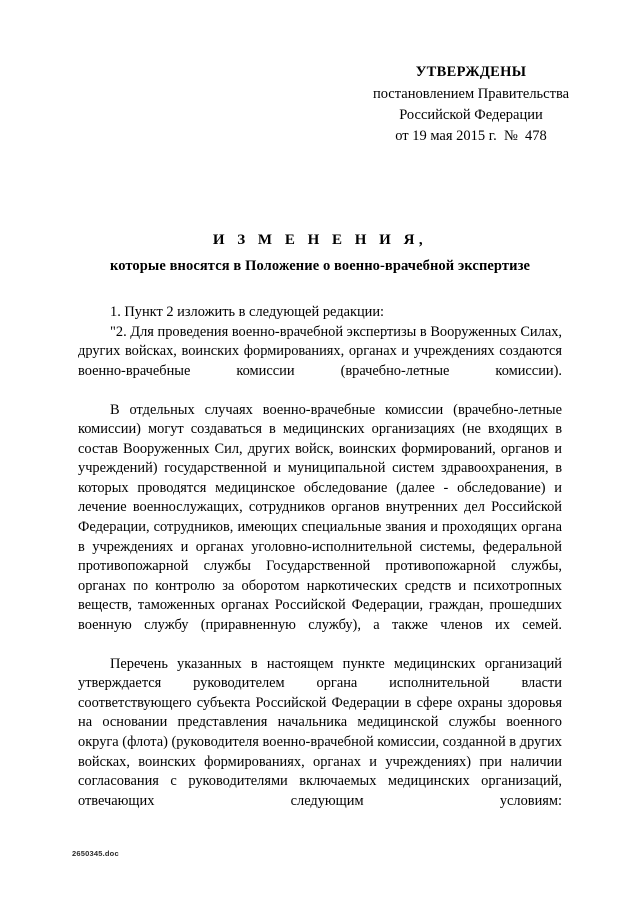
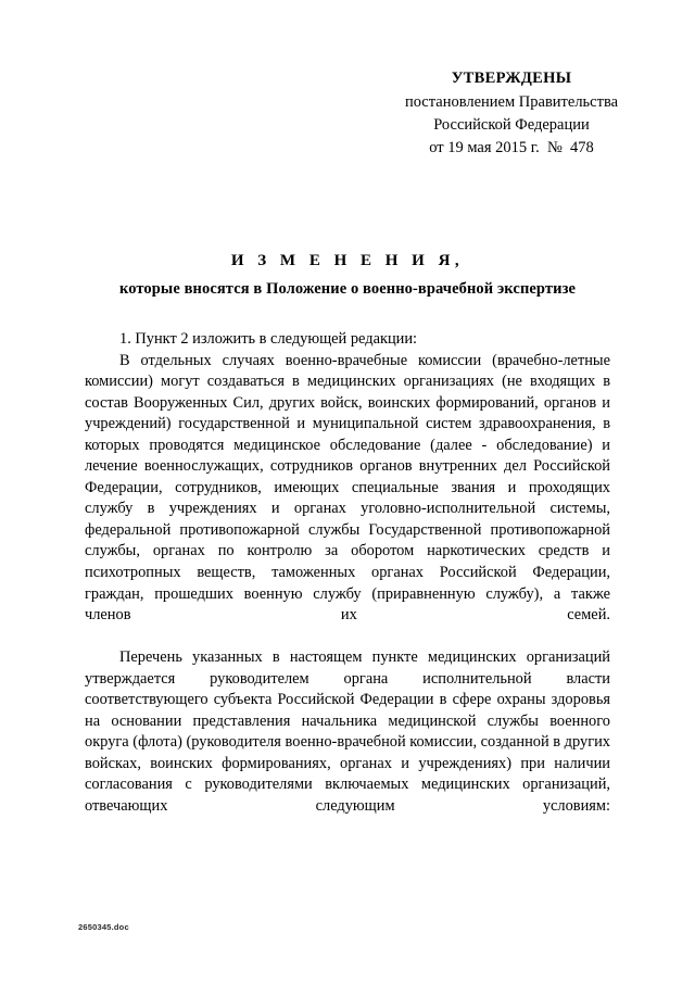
  УТВЕРЖДЕНЫ
  постановлением Правительства
  Российской Федерации
  от 19 мая 2015 г. № 478
  И З М Е Н Е Н И Я,
  которые вносятся в Положение о военно-врачебной экспертизе
  1. Пункт 2 изложить в следующей редакции:
- "2. Для проведения военно-врачебной экспертизы в Вооруженных Силах, других войсках, воинских формированиях, органах и учреждениях создаются военно-врачебные комиссии (врачебно-летные комиссии).
- В отдельных случаях военно-врачебные комиссии (врачебно-летные комиссии) могут создаваться в медицинских организациях (не входящих в состав Вооруженных Сил, других войск, воинских формирований, органов и учреждений) государственной и муниципальной систем здравоохранения, в которых проводятся медицинское обследование (далее - обследование) и лечение военнослужащих, сотрудников органов внутренних дел Российской Федерации, сотрудников, имеющих специальные звания и проходящих органа в учреждениях и органах уголовно-исполнительной системы, федеральной противопожарной службы Государственной противопожарной службы, органах по контролю за оборотом наркотических средств и психотропных веществ, таможенных органах Российской Федерации, граждан, прошедших военную службу (приравненную службу), а также членов их семей.
+ В отдельных случаях военно-врачебные комиссии (врачебно-летные комиссии) могут создаваться в медицинских организациях (не входящих в состав Вооруженных Сил, других войск, воинских формирований, органов и учреждений) государственной и муниципальной систем здравоохранения, в которых проводятся медицинское обследование (далее - обследование) и лечение военнослужащих, сотрудников органов внутренних дел Российской Федерации, сотрудников, имеющих специальные звания и проходящих службу в учреждениях и органах уголовно-исполнительной системы, федеральной противопожарной службы Государственной противопожарной службы, органах по контролю за оборотом наркотических средств и психотропных веществ, таможенных органах Российской Федерации, граждан, прошедших военную службу (приравненную службу), а также членов их семей.
  Перечень указанных в настоящем пункте медицинских организаций утверждается руководителем органа исполнительной власти соответствующего субъекта Российской Федерации в сфере охраны здоровья на основании представления начальника медицинской службы военного округа (флота) (руководителя военно-врачебной комиссии, созданной в других войсках, воинских формированиях, органах и учреждениях) при наличии согласования с руководителями включаемых медицинских организаций, отвечающих следующим условиям:
  2650345.doc
